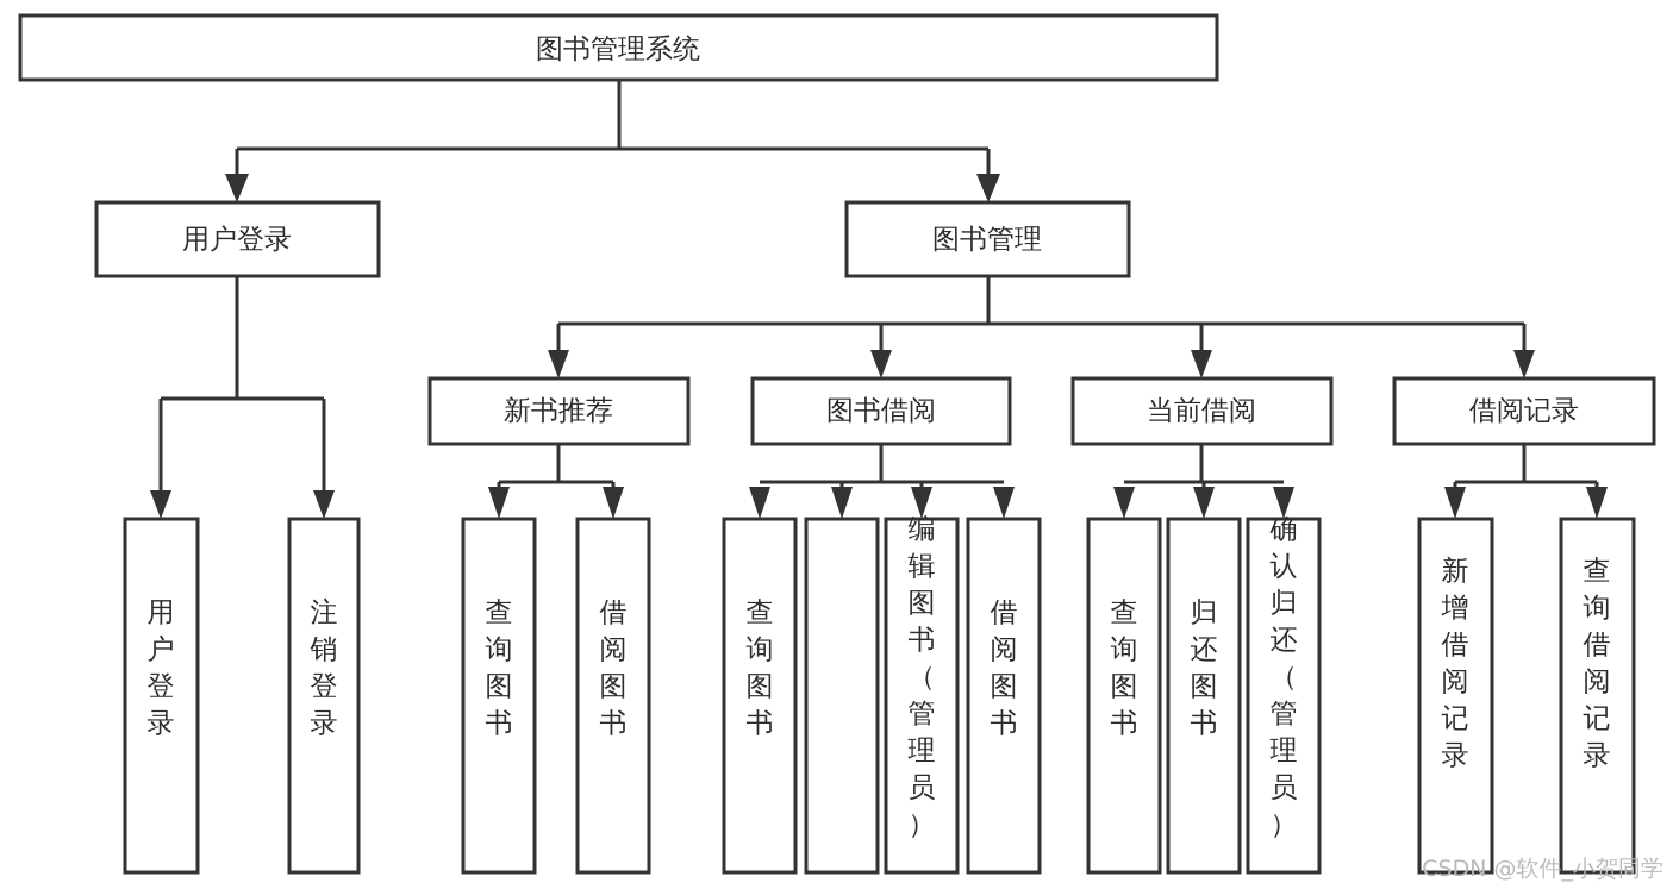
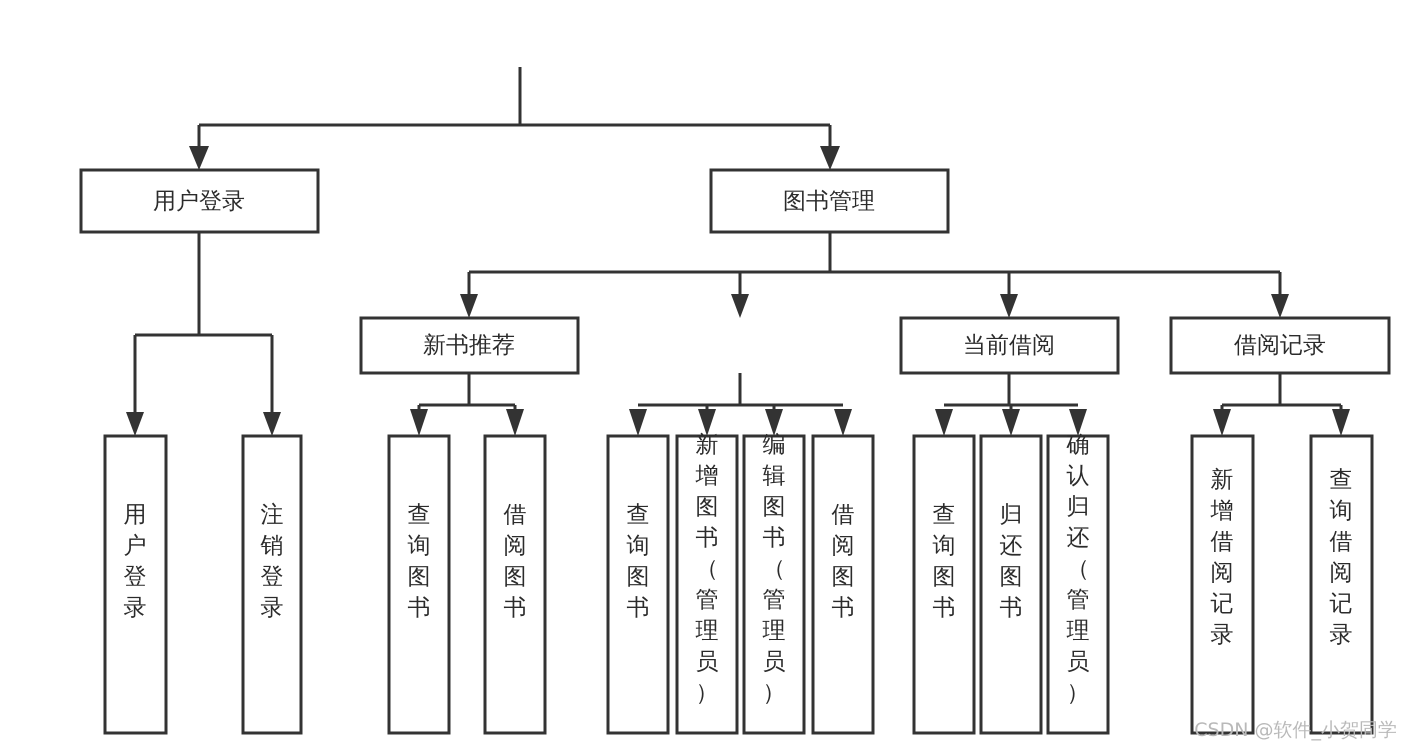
- 图书管理系统
  用户登录
  图书管理
  新书推荐
- 图书借阅
  当前借阅
  借阅记录
  用户登录
  注销登录
  查询图书
  借阅图书
  查询图书
+ 新增图书（管理员）
  编辑图书（管理员）
  借阅图书
  查询图书
  归还图书
  确认归还（管理员）
  新增借阅记录
  查询借阅记录
  CSDN @软件_小贺同学
